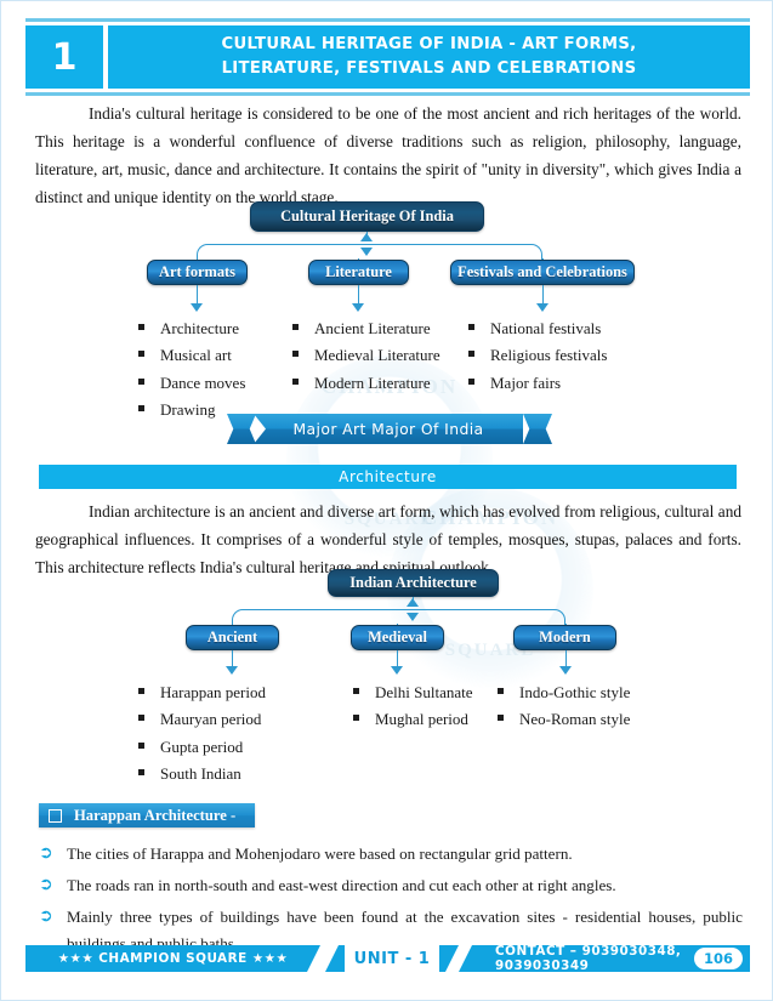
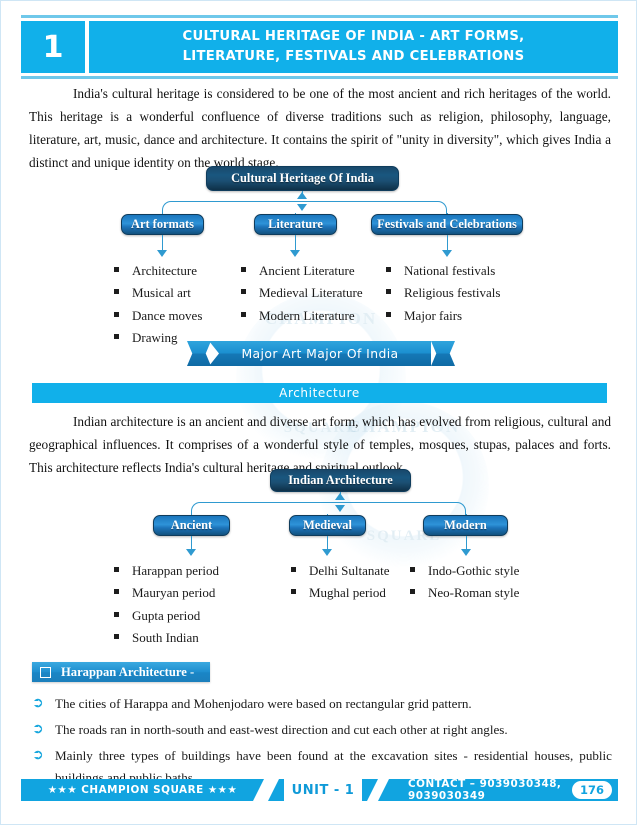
  CHAMPION
  SQUARE
  CHAMPION
  SQUARE
  1
  CULTURAL HERITAGE OF INDIA - ART FORMS,
  LITERATURE, FESTIVALS AND CELEBRATIONS
  India's cultural heritage is considered to be one of the most ancient and rich heritages of the world. This heritage is a wonderful confluence of diverse traditions such as religion, philosophy, language, literature, art, music, dance and architecture. It contains the spirit of "unity in diversity", which gives India a distinct and unique identity on the world stage.
  Cultural Heritage Of India
  Art formats
  Literature
  Festivals and Celebrations
  Architecture
  Musical art
  Dance moves
  Drawing
  Ancient Literature
  Medieval Literature
  Modern Literature
  National festivals
  Religious festivals
  Major fairs
  Major Art Major Of India
  Architecture
  Indian architecture is an ancient and diverse art form, which has evolved from religious, cultural and geographical influences. It comprises of a wonderful style of temples, mosques, stupas, palaces and forts. This architecture reflects India's cultural heritage and spiritual outlook.
  Indian Architecture
  Ancient
  Medieval
  Modern
  Harappan period
  Mauryan period
  Gupta period
  South Indian
  Delhi Sultanate
  Mughal period
  Indo-Gothic style
  Neo-Roman style
  Harappan Architecture -
  ➲
  The cities of Harappa and Mohenjodaro were based on rectangular grid pattern.
  ➲
  The roads ran in north-south and east-west direction and cut each other at right angles.
  ➲
  Mainly three types of buildings have been found at the excavation sites - residential houses, public buildings and public baths.
  ★★★ CHAMPION SQUARE ★★★
  UNIT - 1
  CONTACT – 9039030348, 9039030349
- 106
+ 176
